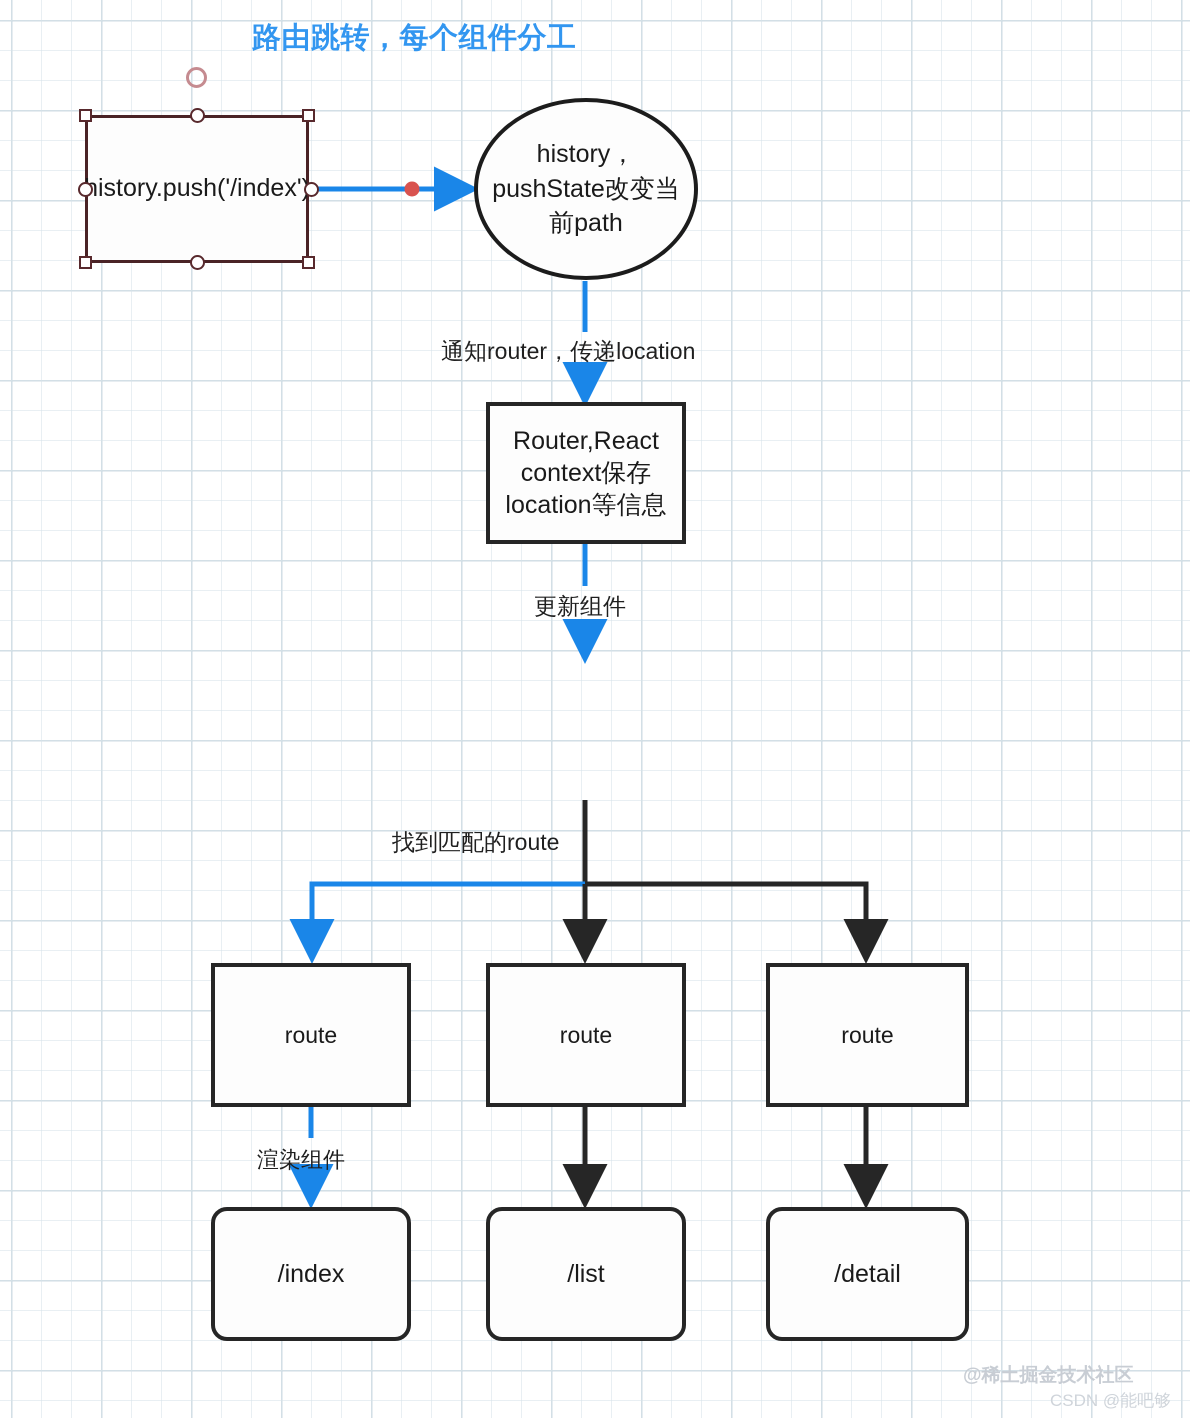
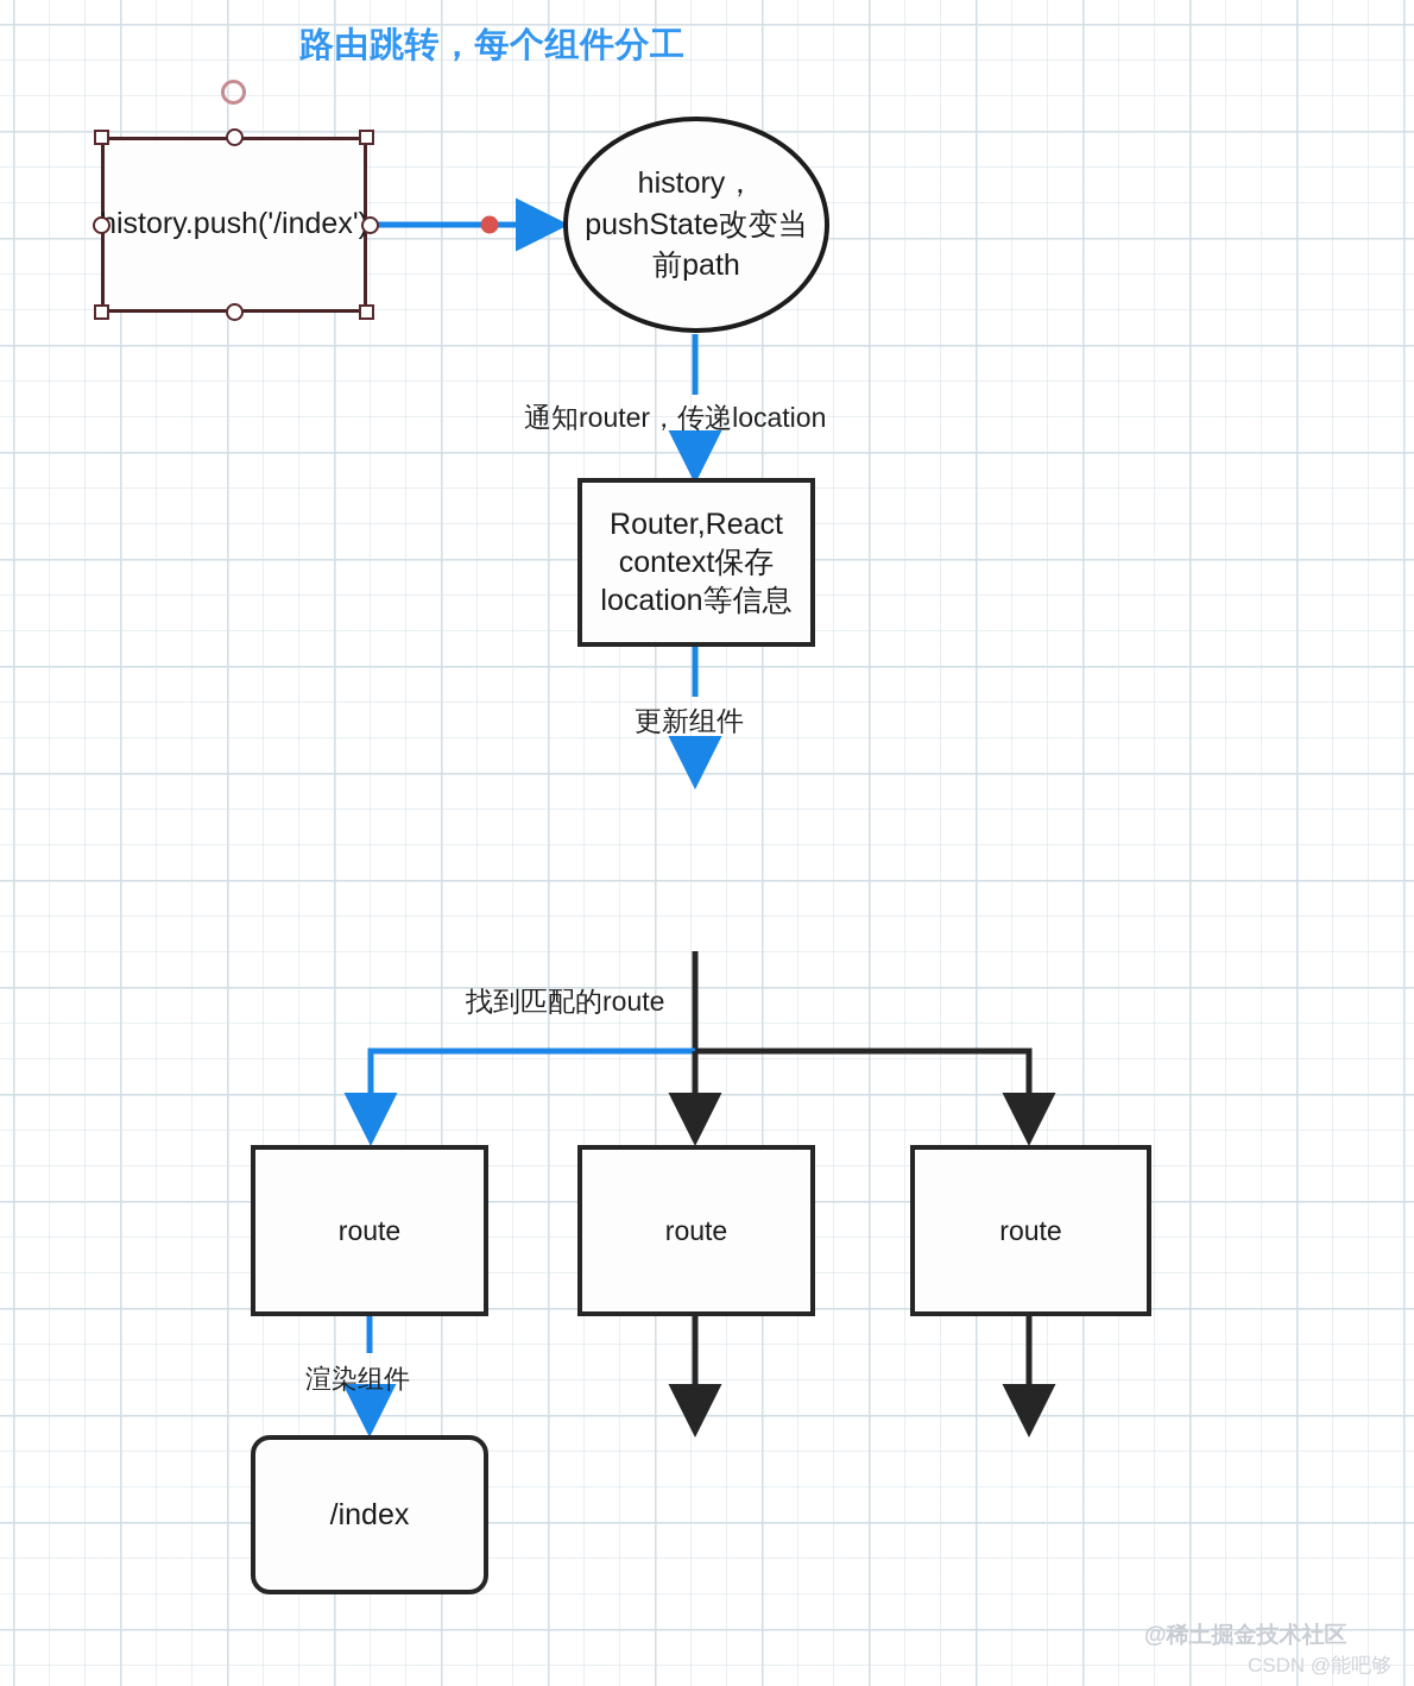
  路由跳转，每个组件分工
  istory.push('/index'
  history，pushState改变当前path
  Router,React context保存location等信息
  route
  route
  route
  /index
- /list
- /detail
  通知router，传递location
  更新组件
  找到匹配的route
  渲染组件
  @稀土掘金技术社区
  CSDN @能吧够
